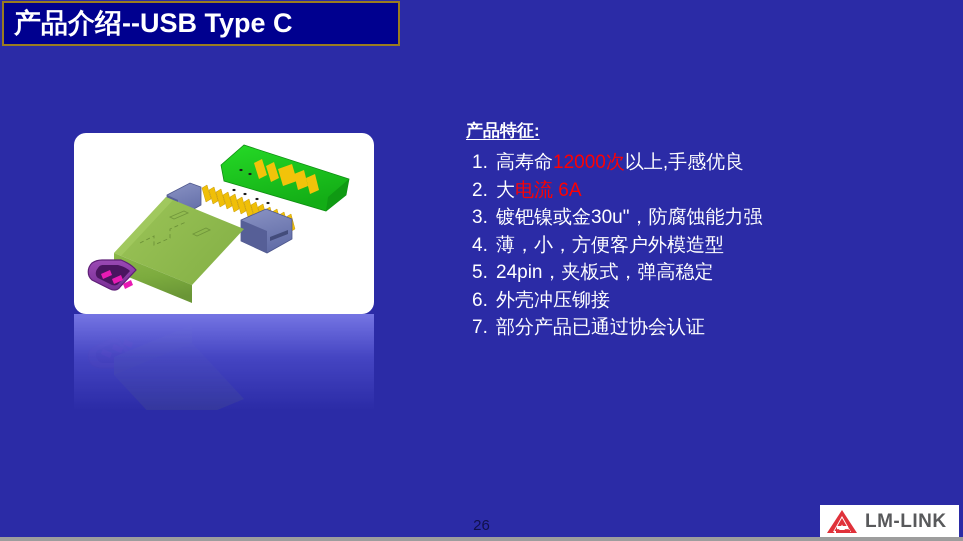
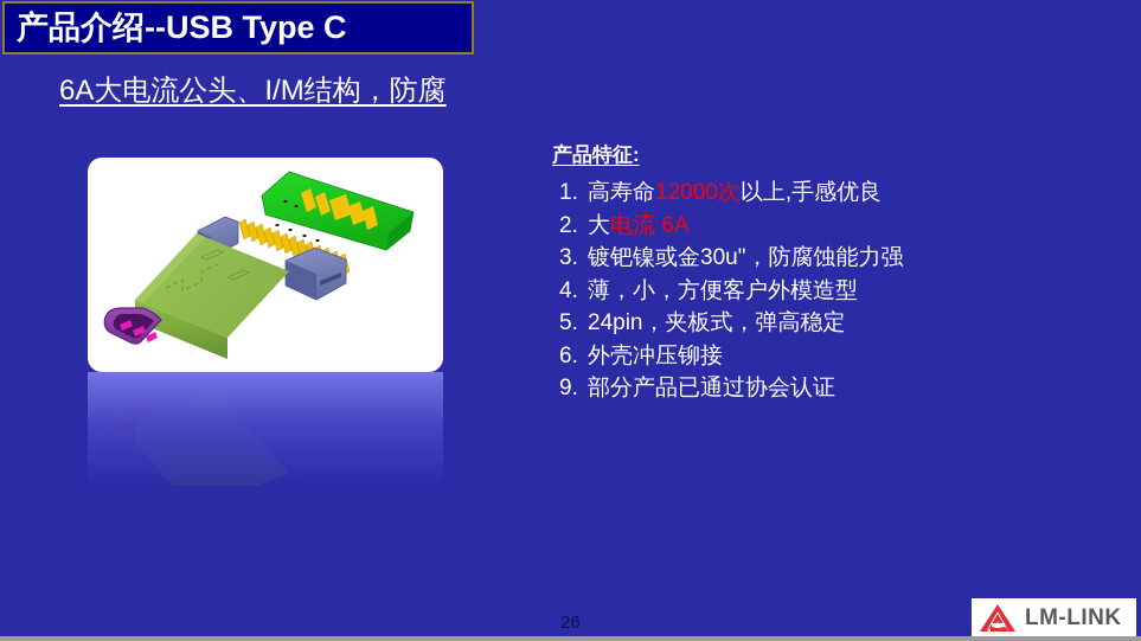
  产品介绍--USB Type C
+ 6A大电流公头、I/M结构，防腐
  产品特征:
  1.
  高寿命12000次以上,手感优良
  2.
  大电流 6A
  3.
  镀钯镍或金30u"，防腐蚀能力强
  4.
  薄，小，方便客户外模造型
  5.
  24pin，夹板式，弹高稳定
  6.
  外壳冲压铆接
- 7.
+ 9.
  部分产品已通过协会认证
  26
  LM-LINK
